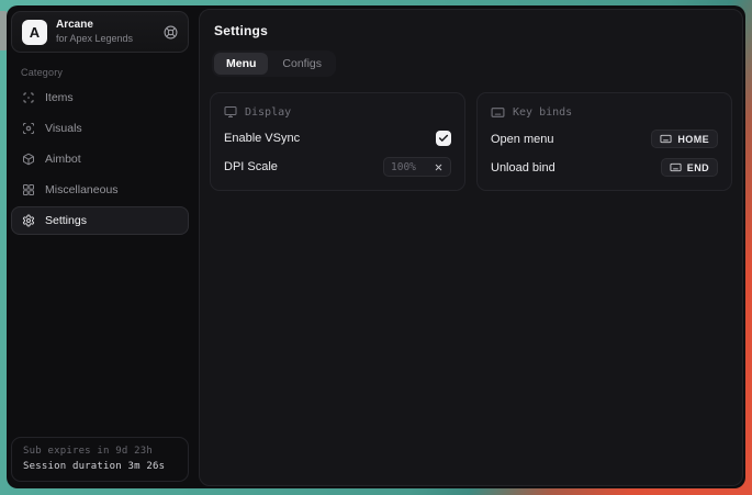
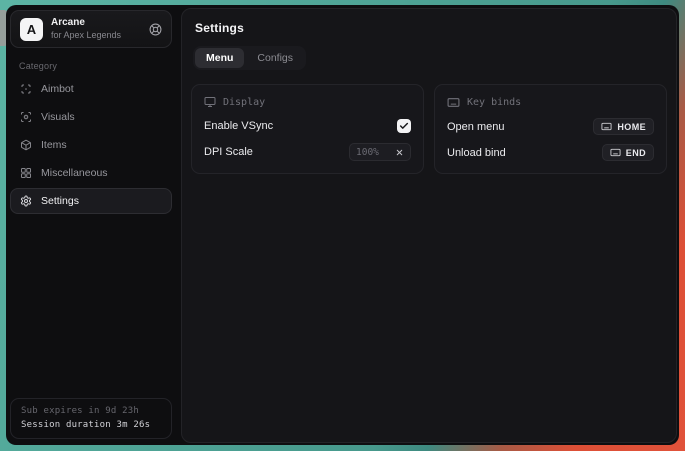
  A
  Arcane
  for Apex Legends
  Category
- Items
+ Aimbot
  Visuals
- Aimbot
+ Items
  Miscellaneous
  Settings
  Sub expires in 9d 23h
  Session duration 3m 26s
  Settings
  Menu
  Configs
  Display
  Enable VSync
  DPI Scale
  100%
  Key binds
  Open menu
  HOME
  Unload bind
  END
